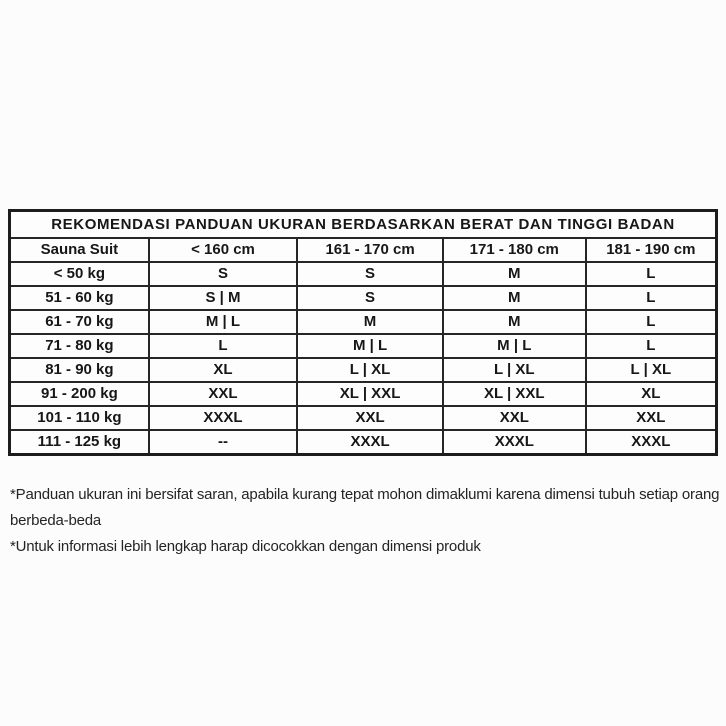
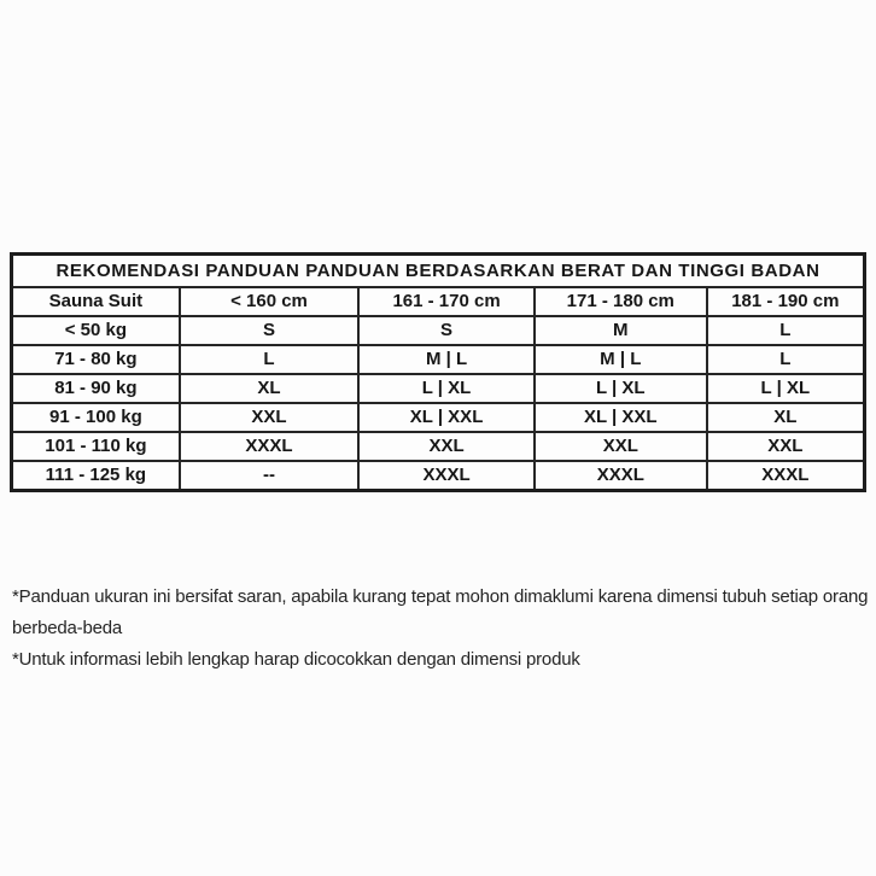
- REKOMENDASI PANDUAN UKURAN BERDASARKAN BERAT DAN TINGGI BADAN
+ REKOMENDASI PANDUAN PANDUAN BERDASARKAN BERAT DAN TINGGI BADAN
  Sauna Suit	< 160 cm	161 - 170 cm	171 - 180 cm	181 - 190 cm
  < 50 kg	S	S	M	L
- 51 - 60 kg	S | M	S	M	L
- 61 - 70 kg	M | L	M	M	L
  71 - 80 kg	L	M | L	M | L	L
  81 - 90 kg	XL	L | XL	L | XL	L | XL
- 91 - 200 kg	XXL	XL | XXL	XL | XXL	XL
+ 91 - 100 kg	XXL	XL | XXL	XL | XXL	XL
  101 - 110 kg	XXXL	XXL	XXL	XXL
  111 - 125 kg	--	XXXL	XXXL	XXXL
  *Panduan ukuran ini bersifat saran, apabila kurang tepat mohon dimaklumi karena dimensi tubuh setiap orang berbeda-beda
  *Untuk informasi lebih lengkap harap dicocokkan dengan dimensi produk
